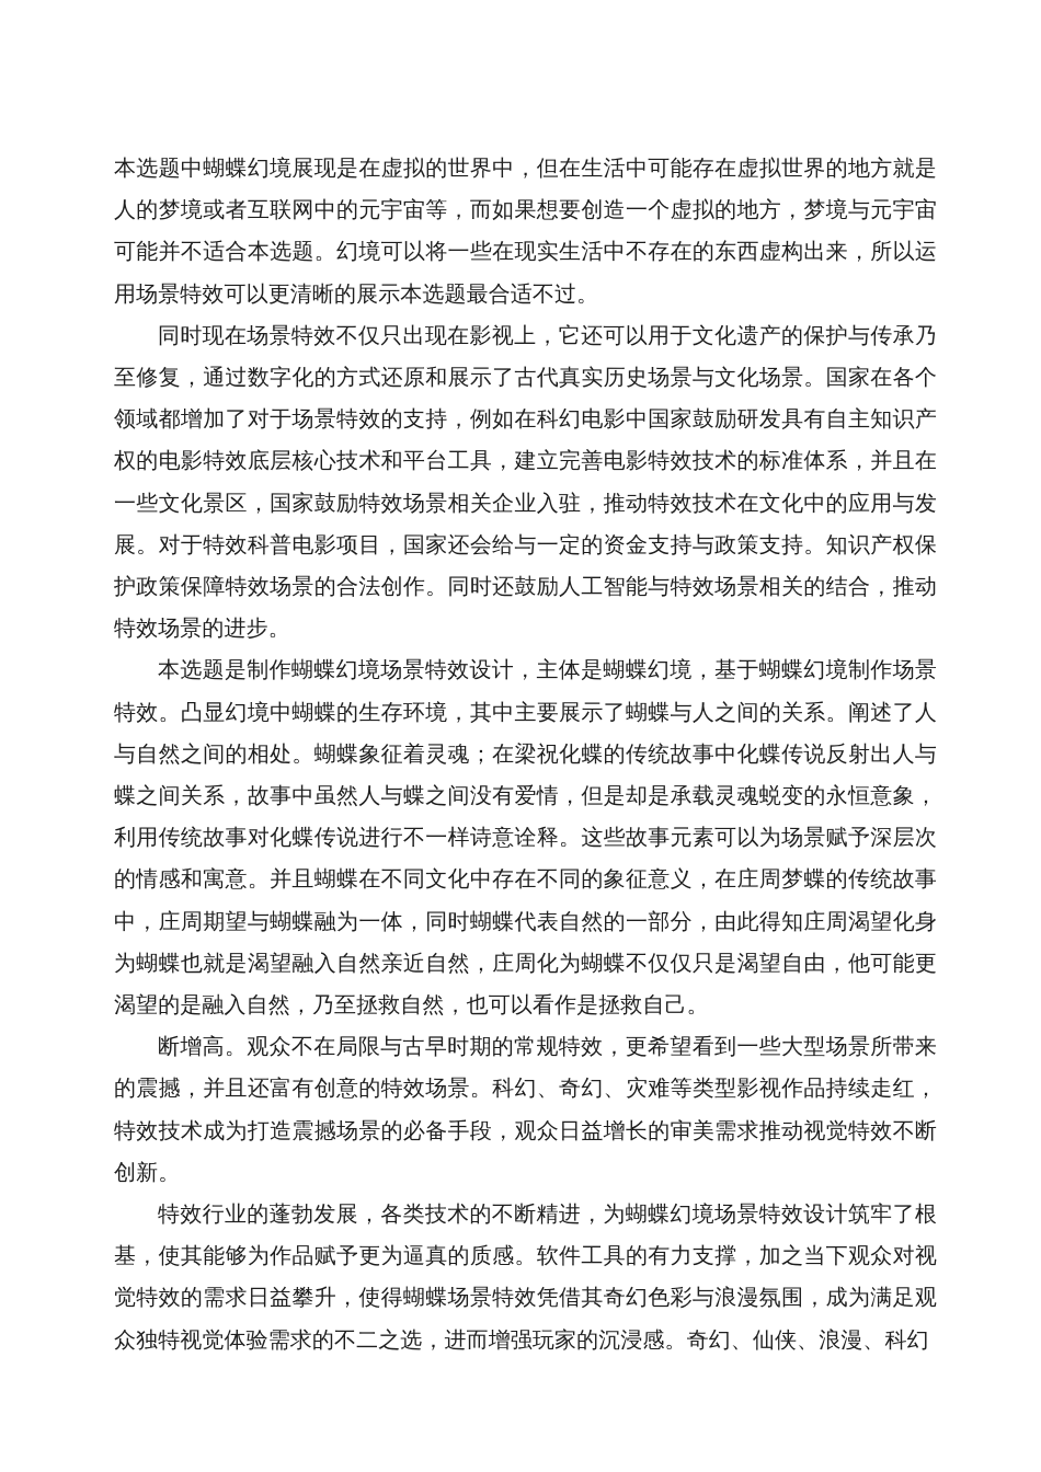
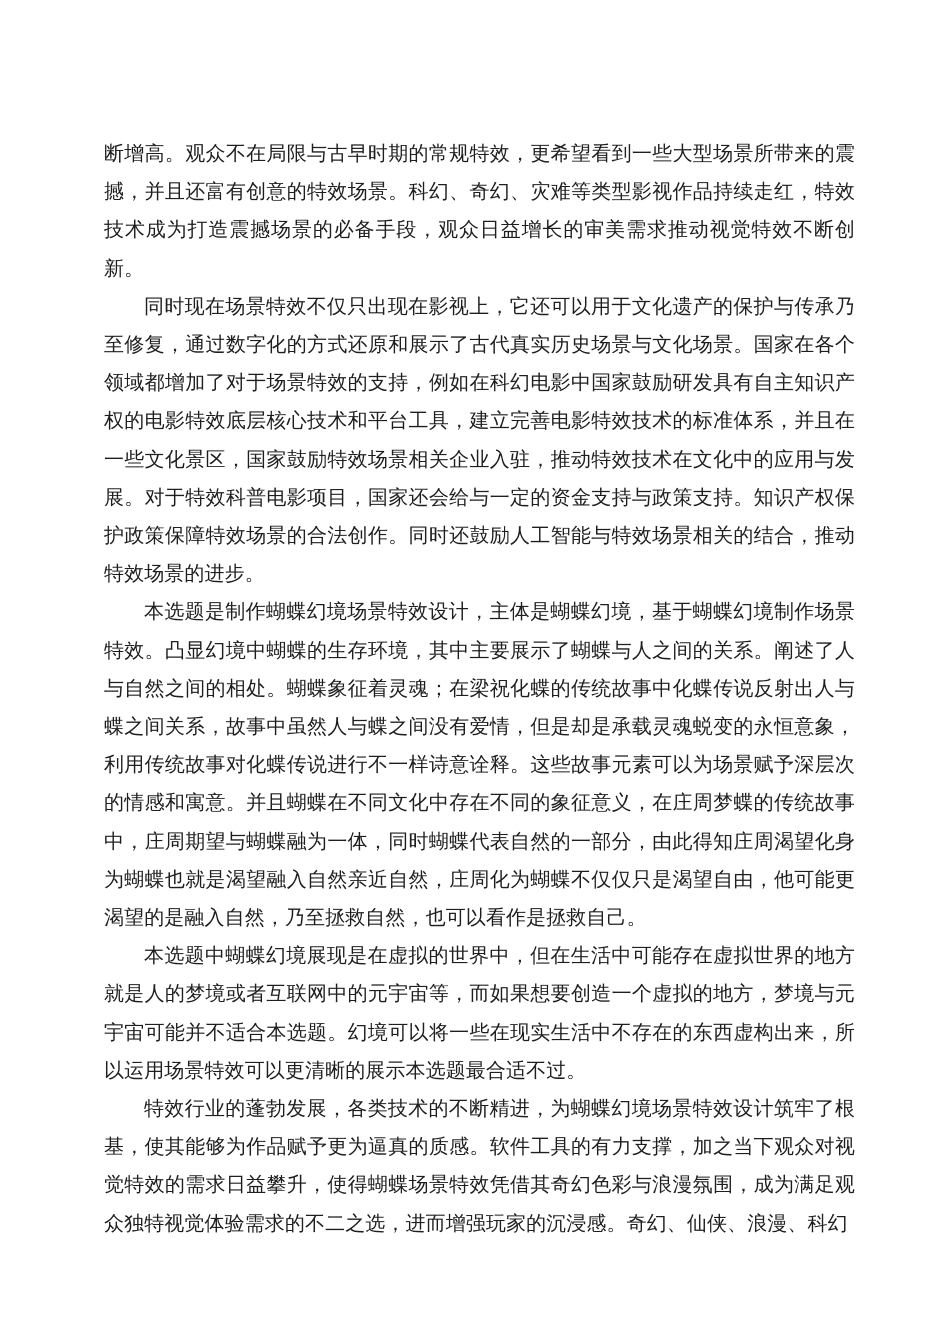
- 本选题中蝴蝶幻境展现是在虚拟的世界中，但在生活中可能存在虚拟世界的地方就是人的梦境或者互联网中的元宇宙等，而如果想要创造一个虚拟的地方，梦境与元宇宙可能并不适合本选题。幻境可以将一些在现实生活中不存在的东西虚构出来，所以运用场景特效可以更清晰的展示本选题最合适不过。
+ 断增高。观众不在局限与古早时期的常规特效，更希望看到一些大型场景所带来的震撼，并且还富有创意的特效场景。科幻、奇幻、灾难等类型影视作品持续走红，特效技术成为打造震撼场景的必备手段，观众日益增长的审美需求推动视觉特效不断创新。
  同时现在场景特效不仅只出现在影视上，它还可以用于文化遗产的保护与传承乃至修复，通过数字化的方式还原和展示了古代真实历史场景与文化场景。国家在各个领域都增加了对于场景特效的支持，例如在科幻电影中国家鼓励研发具有自主知识产权的电影特效底层核心技术和平台工具，建立完善电影特效技术的标准体系，并且在一些文化景区，国家鼓励特效场景相关企业入驻，推动特效技术在文化中的应用与发展。对于特效科普电影项目，国家还会给与一定的资金支持与政策支持。知识产权保护政策保障特效场景的合法创作。同时还鼓励人工智能与特效场景相关的结合，推动特效场景的进步。
  本选题是制作蝴蝶幻境场景特效设计，主体是蝴蝶幻境，基于蝴蝶幻境制作场景特效。凸显幻境中蝴蝶的生存环境，其中主要展示了蝴蝶与人之间的关系。阐述了人与自然之间的相处。蝴蝶象征着灵魂；在梁祝化蝶的传统故事中化蝶传说反射出人与蝶之间关系，故事中虽然人与蝶之间没有爱情，但是却是承载灵魂蜕变的永恒意象，利用传统故事对化蝶传说进行不一样诗意诠释。这些故事元素可以为场景赋予深层次的情感和寓意。并且蝴蝶在不同文化中存在不同的象征意义，在庄周梦蝶的传统故事中，庄周期望与蝴蝶融为一体，同时蝴蝶代表自然的一部分，由此得知庄周渴望化身为蝴蝶也就是渴望融入自然亲近自然，庄周化为蝴蝶不仅仅只是渴望自由，他可能更渴望的是融入自然，乃至拯救自然，也可以看作是拯救自己。
- 断增高。观众不在局限与古早时期的常规特效，更希望看到一些大型场景所带来的震撼，并且还富有创意的特效场景。科幻、奇幻、灾难等类型影视作品持续走红，特效技术成为打造震撼场景的必备手段，观众日益增长的审美需求推动视觉特效不断创新。
+ 本选题中蝴蝶幻境展现是在虚拟的世界中，但在生活中可能存在虚拟世界的地方就是人的梦境或者互联网中的元宇宙等，而如果想要创造一个虚拟的地方，梦境与元宇宙可能并不适合本选题。幻境可以将一些在现实生活中不存在的东西虚构出来，所以运用场景特效可以更清晰的展示本选题最合适不过。
  特效行业的蓬勃发展，各类技术的不断精进，为蝴蝶幻境场景特效设计筑牢了根基，使其能够为作品赋予更为逼真的质感。软件工具的有力支撑，加之当下观众对视觉特效的需求日益攀升，使得蝴蝶场景特效凭借其奇幻色彩与浪漫氛围，成为满足观众独特视觉体验需求的不二之选，进而增强玩家的沉浸感。奇幻、仙侠、浪漫、科幻
